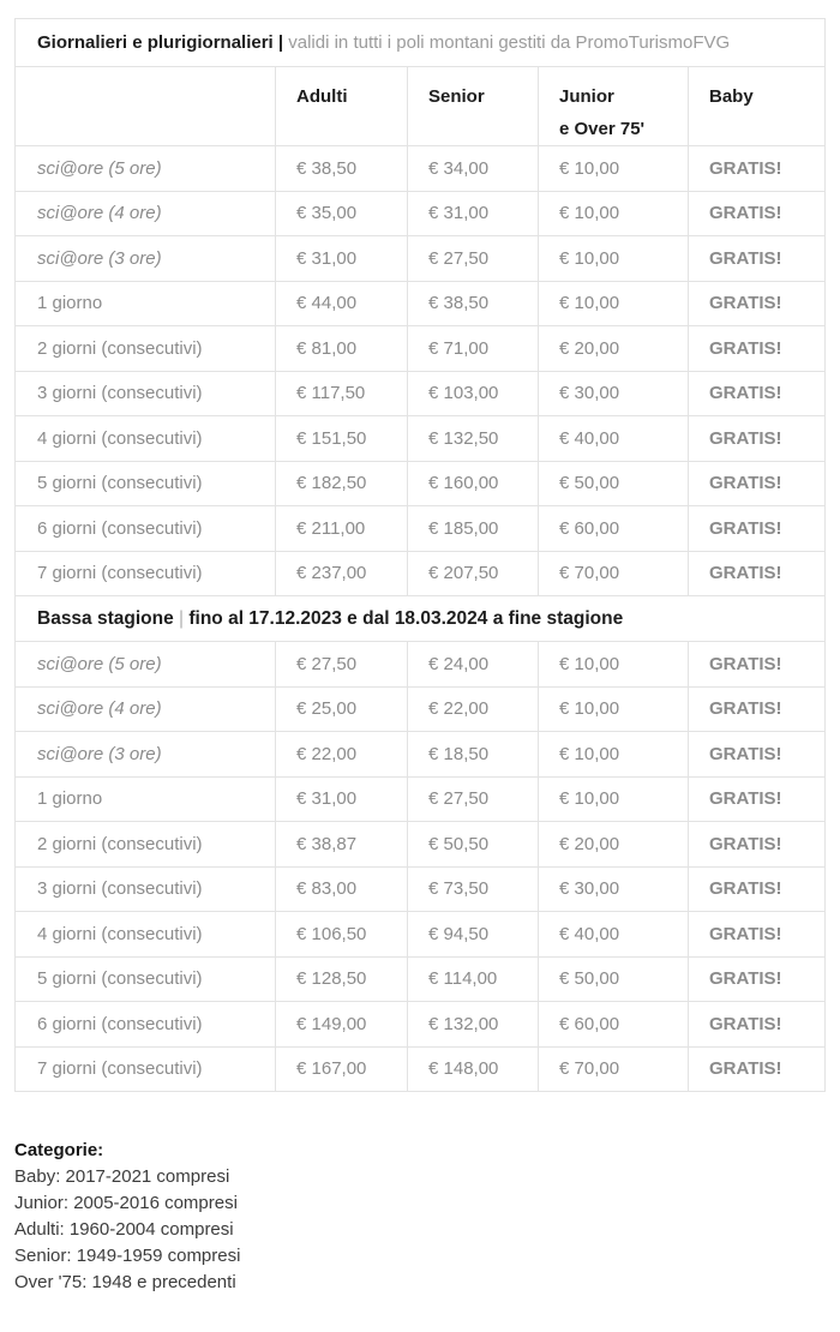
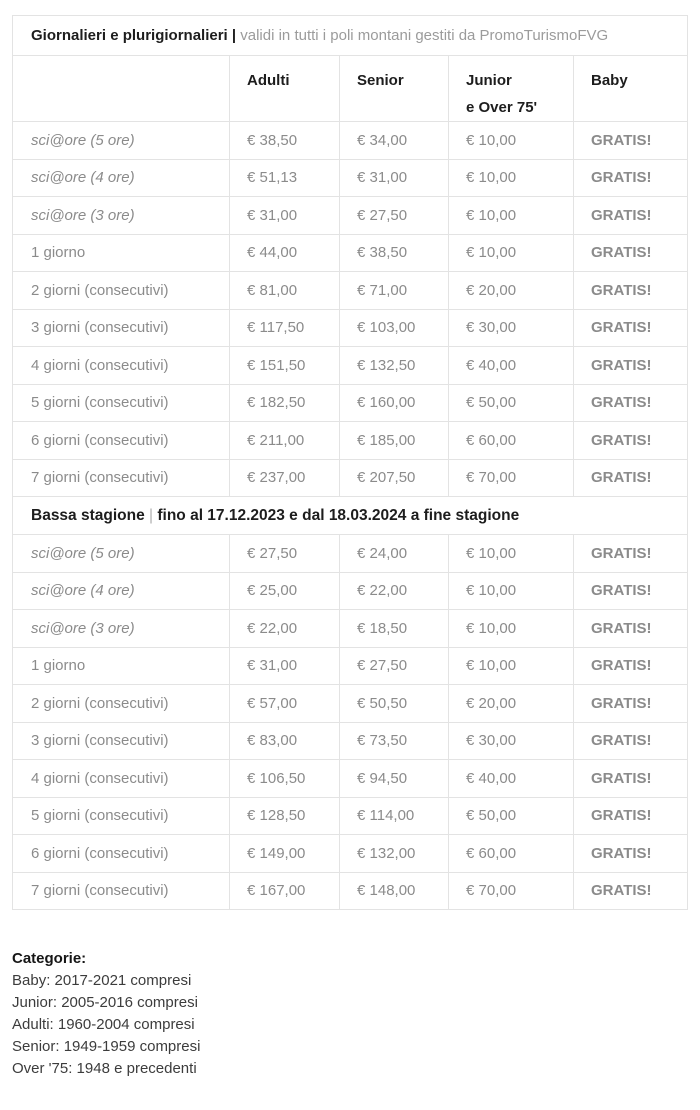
  Giornalieri e plurigiornalieri | validi in tutti i poli montani gestiti da PromoTurismoFVG
  	Adulti	Senior	Junior e Over 75'	Baby
  sci@ore (5 ore)	€ 38,50	€ 34,00	€ 10,00	GRATIS!
- sci@ore (4 ore)	€ 35,00	€ 31,00	€ 10,00	GRATIS!
+ sci@ore (4 ore)	€ 51,13	€ 31,00	€ 10,00	GRATIS!
  sci@ore (3 ore)	€ 31,00	€ 27,50	€ 10,00	GRATIS!
  1 giorno	€ 44,00	€ 38,50	€ 10,00	GRATIS!
  2 giorni (consecutivi)	€ 81,00	€ 71,00	€ 20,00	GRATIS!
  3 giorni (consecutivi)	€ 117,50	€ 103,00	€ 30,00	GRATIS!
  4 giorni (consecutivi)	€ 151,50	€ 132,50	€ 40,00	GRATIS!
  5 giorni (consecutivi)	€ 182,50	€ 160,00	€ 50,00	GRATIS!
  6 giorni (consecutivi)	€ 211,00	€ 185,00	€ 60,00	GRATIS!
  7 giorni (consecutivi)	€ 237,00	€ 207,50	€ 70,00	GRATIS!
  Bassa stagione | fino al 17.12.2023 e dal 18.03.2024 a fine stagione
  sci@ore (5 ore)	€ 27,50	€ 24,00	€ 10,00	GRATIS!
  sci@ore (4 ore)	€ 25,00	€ 22,00	€ 10,00	GRATIS!
  sci@ore (3 ore)	€ 22,00	€ 18,50	€ 10,00	GRATIS!
  1 giorno	€ 31,00	€ 27,50	€ 10,00	GRATIS!
- 2 giorni (consecutivi)	€ 38,87	€ 50,50	€ 20,00	GRATIS!
+ 2 giorni (consecutivi)	€ 57,00	€ 50,50	€ 20,00	GRATIS!
  3 giorni (consecutivi)	€ 83,00	€ 73,50	€ 30,00	GRATIS!
  4 giorni (consecutivi)	€ 106,50	€ 94,50	€ 40,00	GRATIS!
  5 giorni (consecutivi)	€ 128,50	€ 114,00	€ 50,00	GRATIS!
  6 giorni (consecutivi)	€ 149,00	€ 132,00	€ 60,00	GRATIS!
  7 giorni (consecutivi)	€ 167,00	€ 148,00	€ 70,00	GRATIS!
  Categorie:
  Baby: 2017-2021 compresi
  Junior: 2005-2016 compresi
  Adulti: 1960-2004 compresi
  Senior: 1949-1959 compresi
  Over '75: 1948 e precedenti
